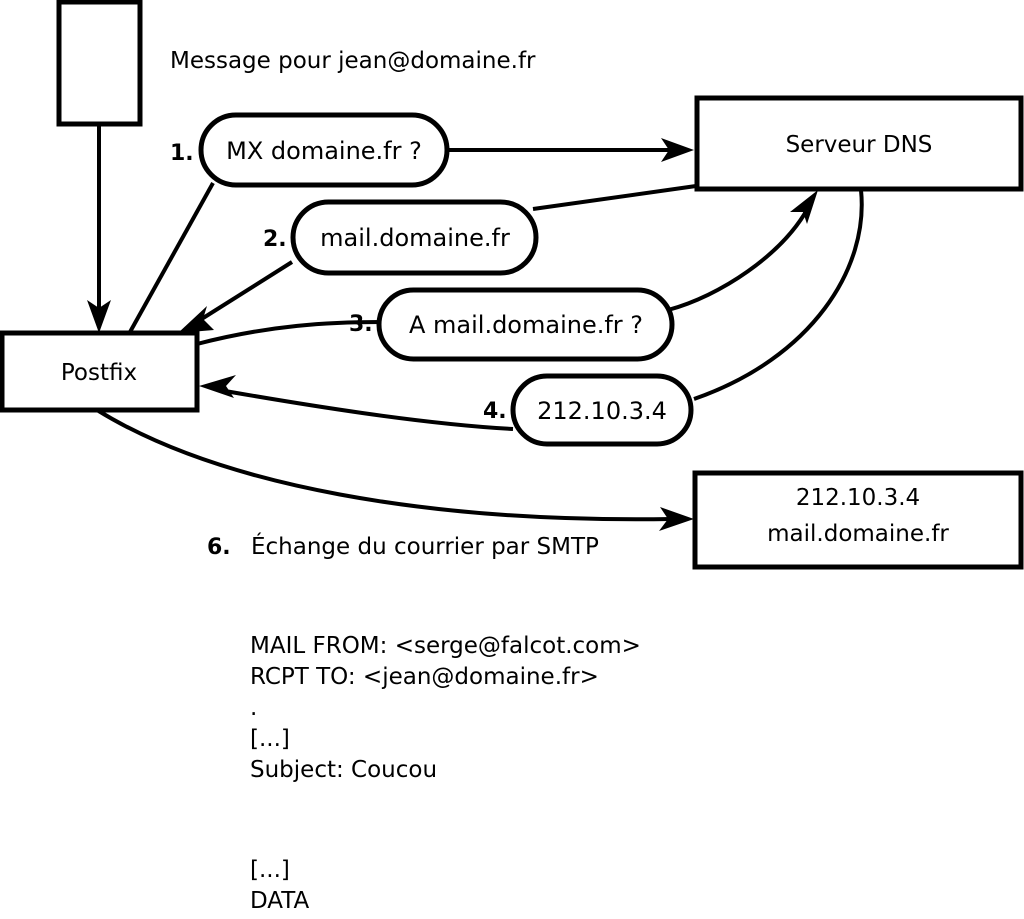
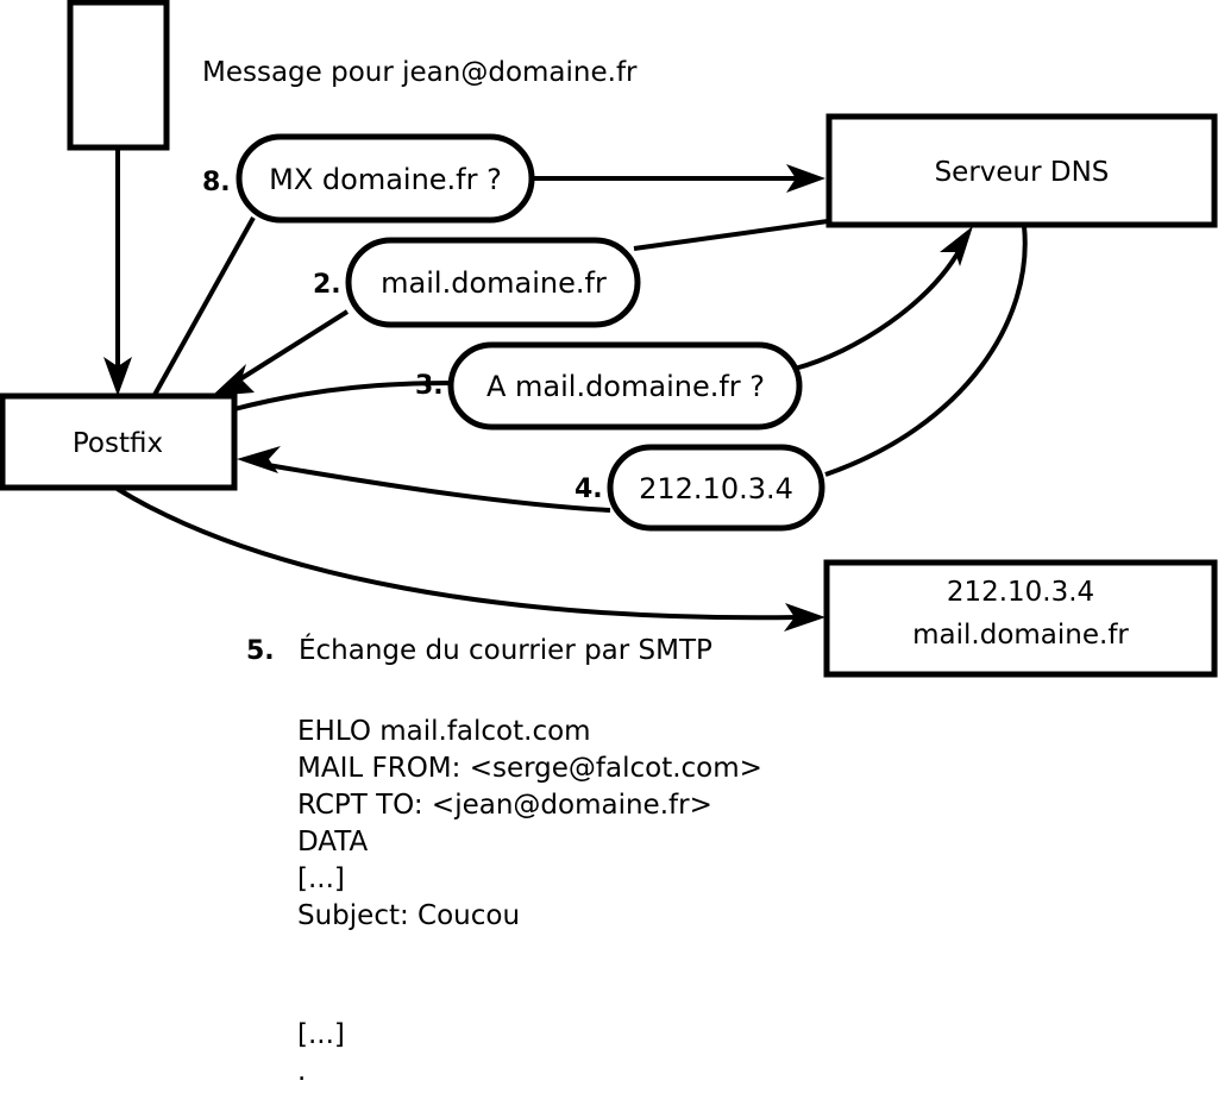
  Message pour jean@domaine.fr
  Postfix
  Serveur DNS
  212.10.3.4
  mail.domaine.fr
- 1.
+ 8.
  2.
  3.
  4.
- 6.
+ 5.
  MX domaine.fr ?
  mail.domaine.fr
  A mail.domaine.fr ?
  212.10.3.4
  Échange du courrier par SMTP
+ EHLO mail.falcot.com
  MAIL FROM: <serge@falcot.com>
  RCPT TO: <jean@domaine.fr>
- .
+ DATA
  [...]
  Subject: Coucou
  [...]
- DATA
+ .
